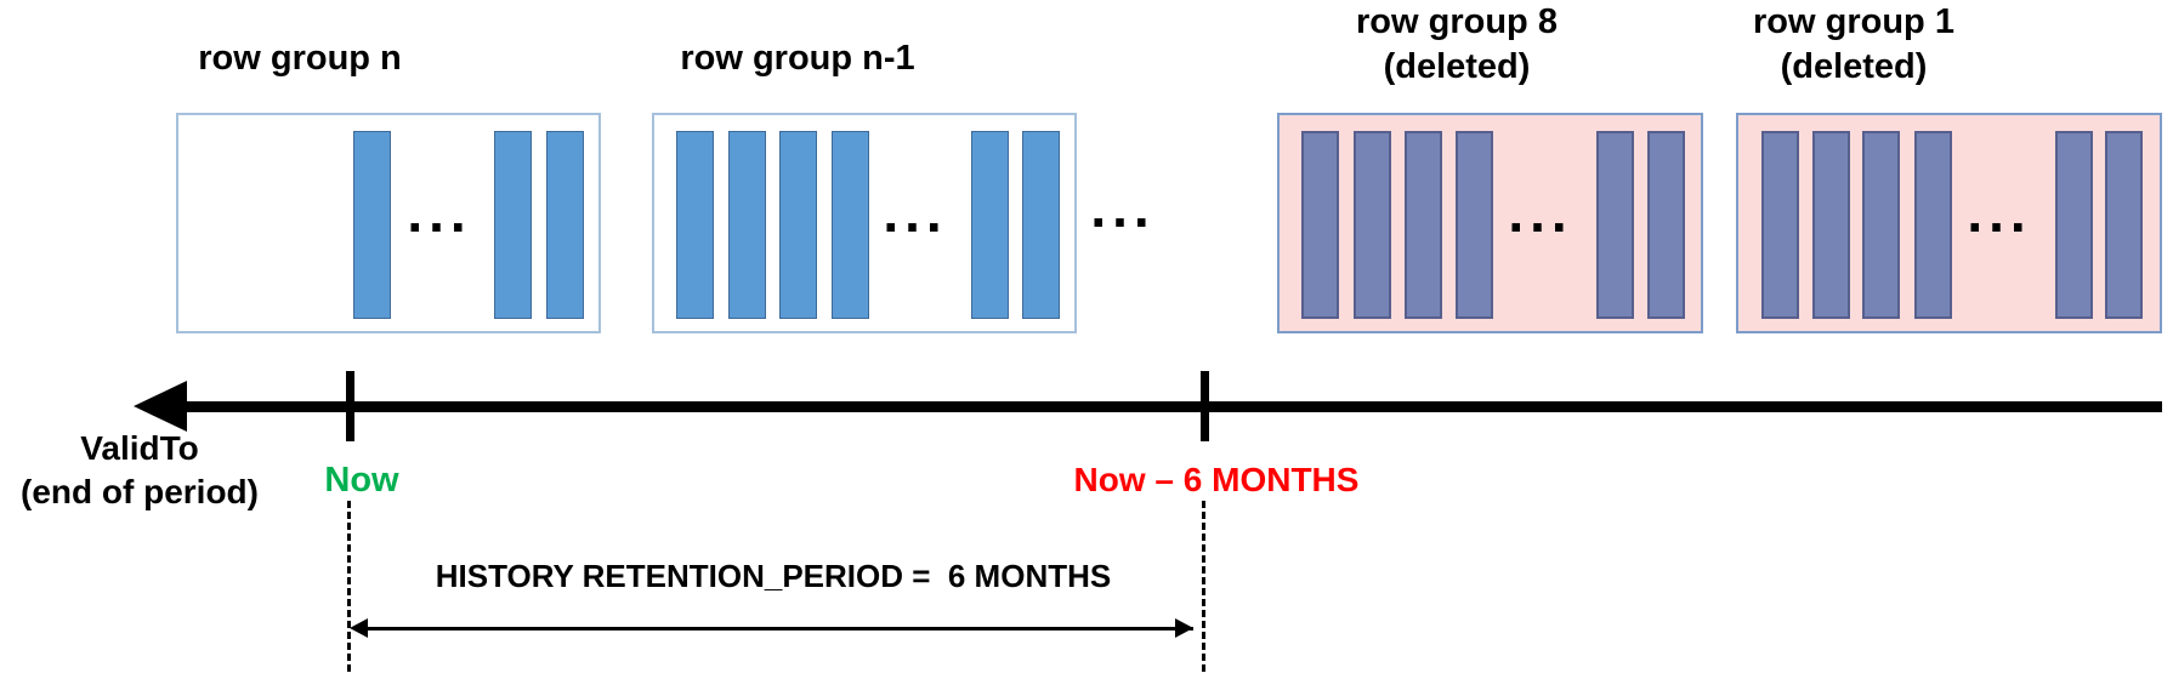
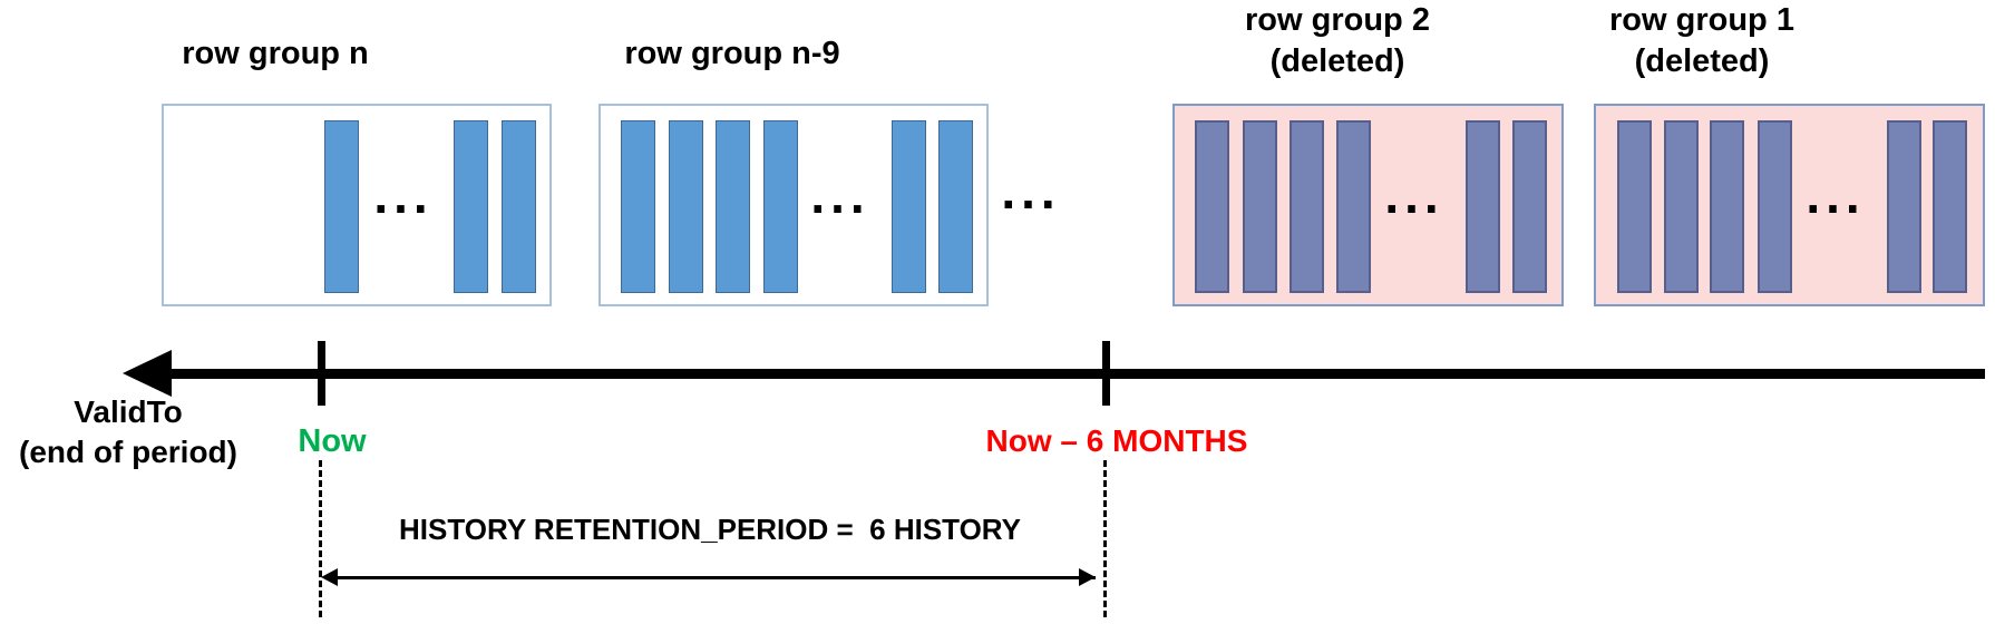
  row group n
- row group n-1
+ row group n-9
- row group 8
+ row group 2
  (deleted)
  row group 1
  (deleted)
  ...
  ...
  ...
  ...
  ...
  ValidTo
  (end of period)
  Now
  Now – 6 MONTHS
- HISTORY RETENTION_PERIOD = 6 MONTHS
+ HISTORY RETENTION_PERIOD = 6 HISTORY
